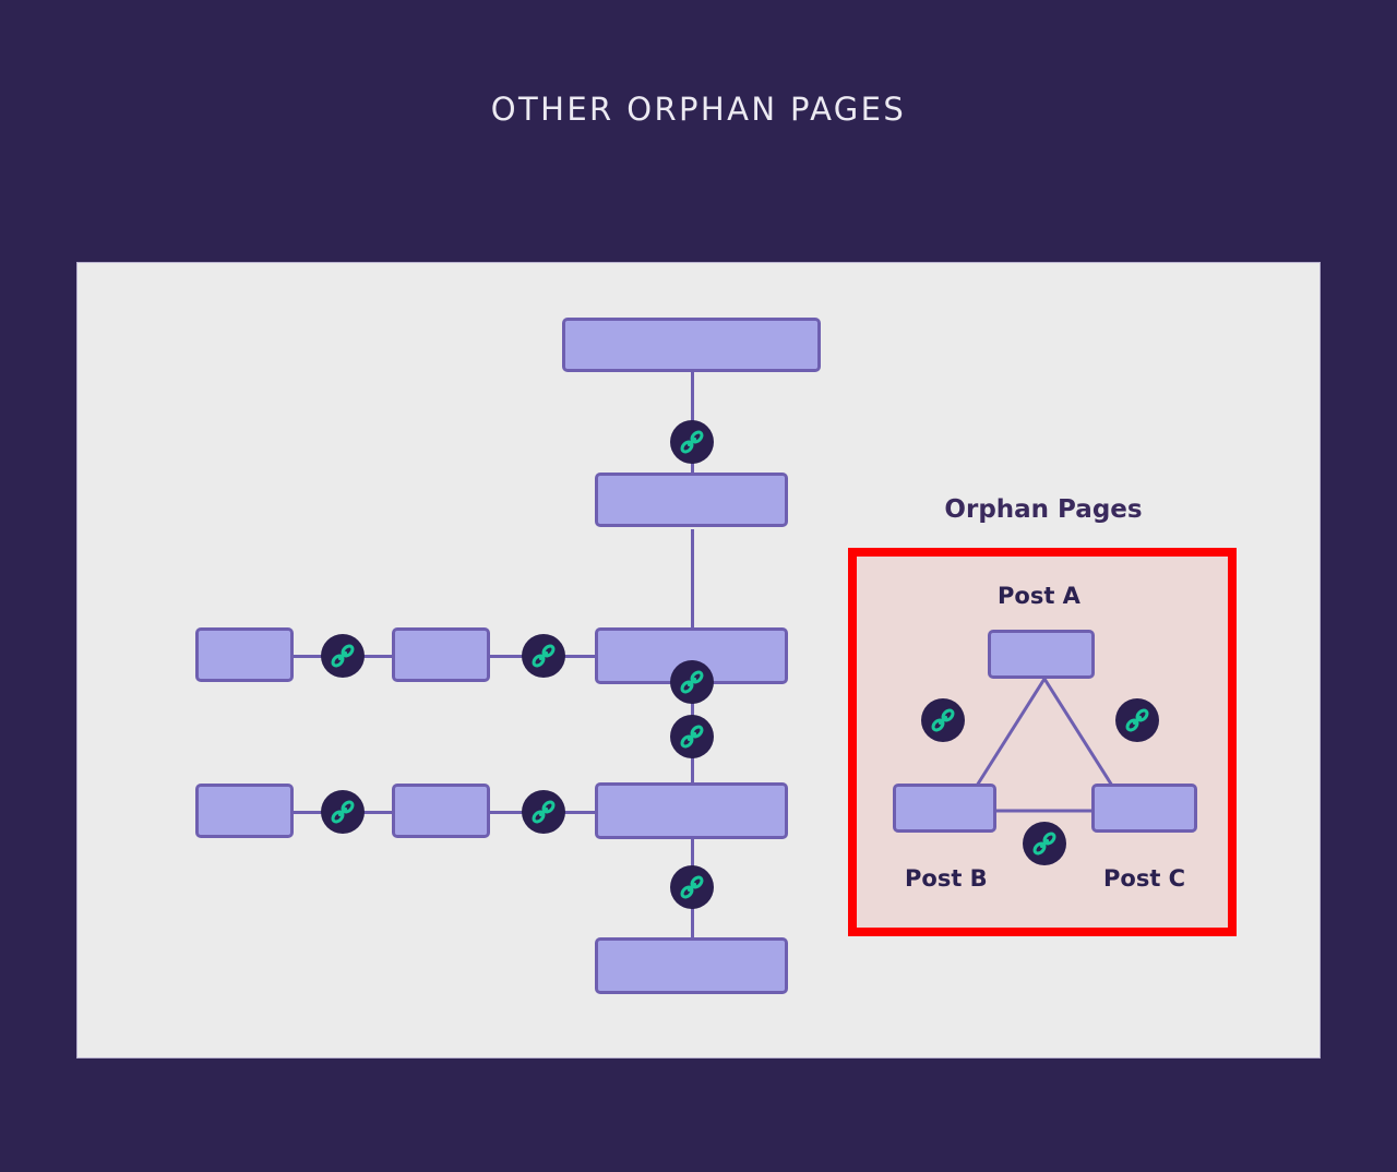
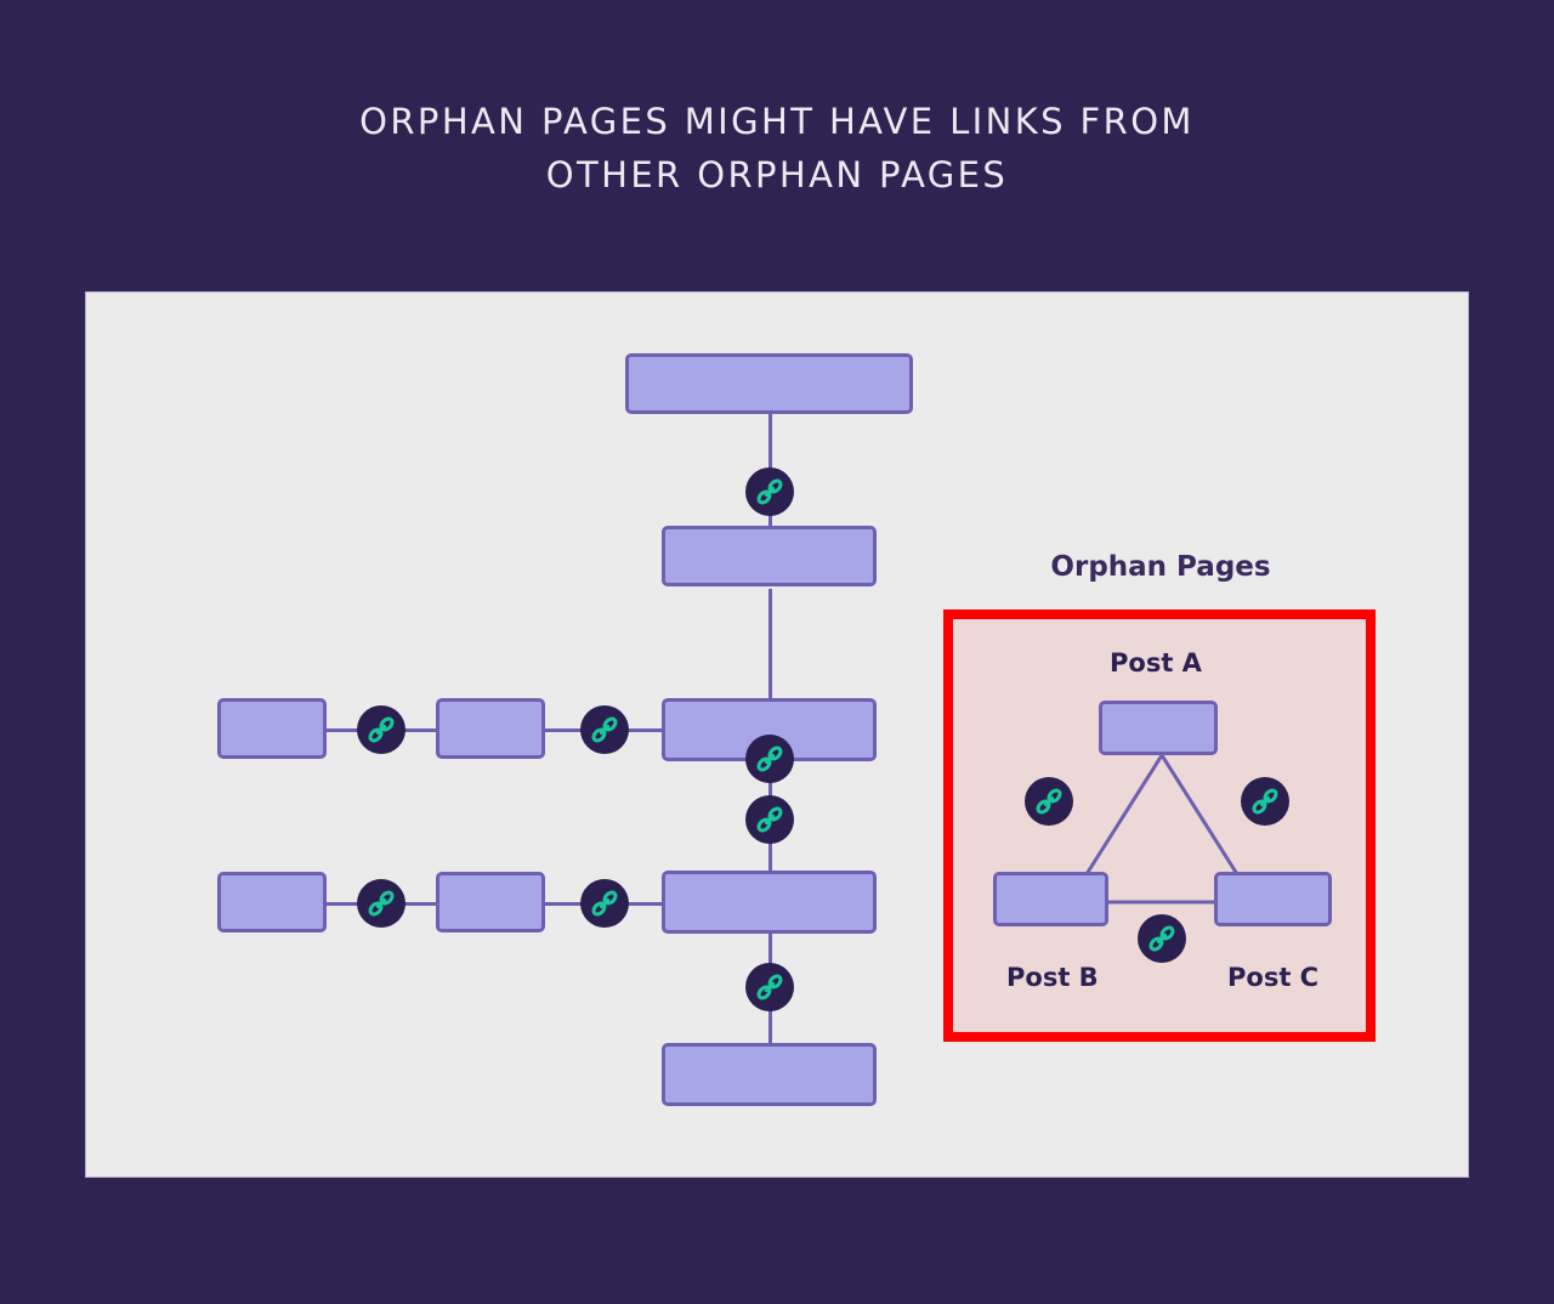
+ ORPHAN PAGES MIGHT HAVE LINKS FROM
  OTHER ORPHAN PAGES
  Orphan Pages
  Post A
  Post B
  Post C
